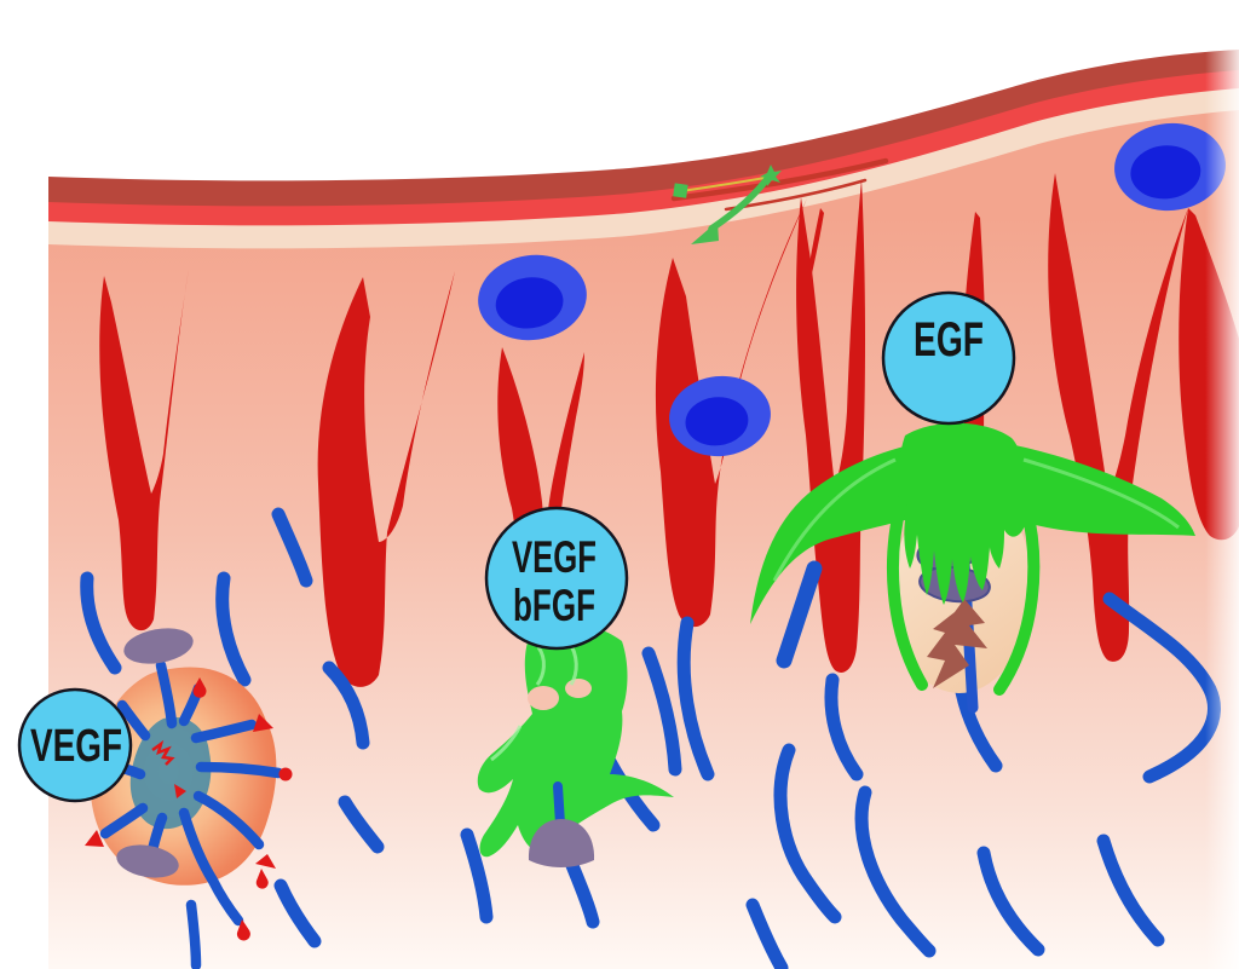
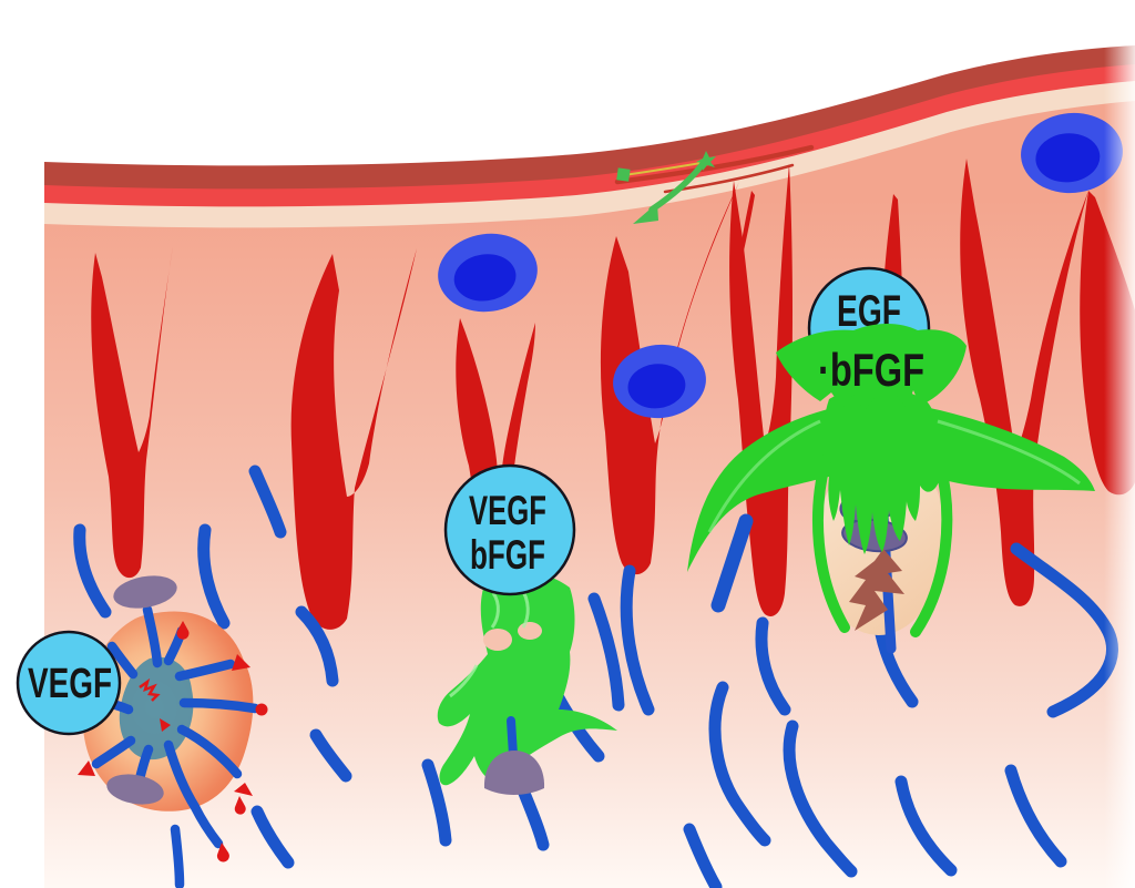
  VEGF
  VEGF
  bFGF
  EGF
+ ·bFGF
